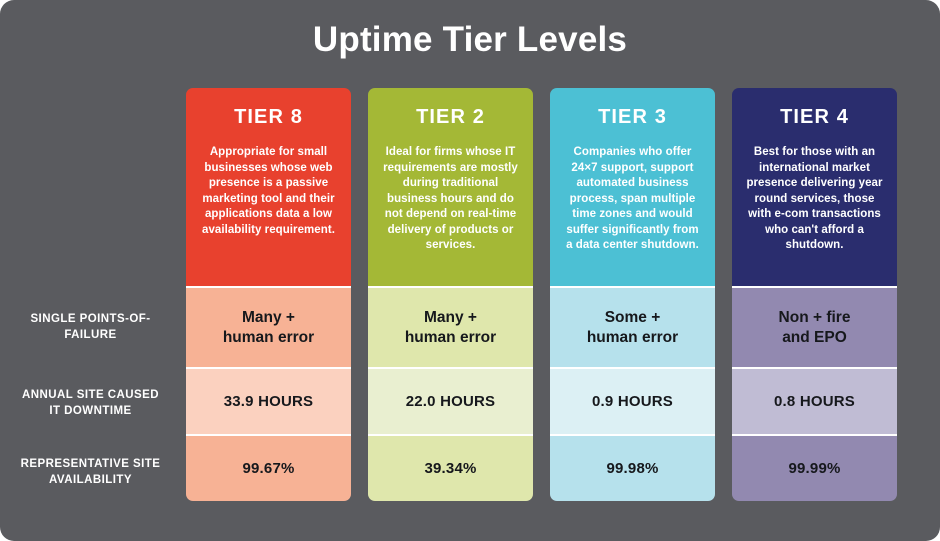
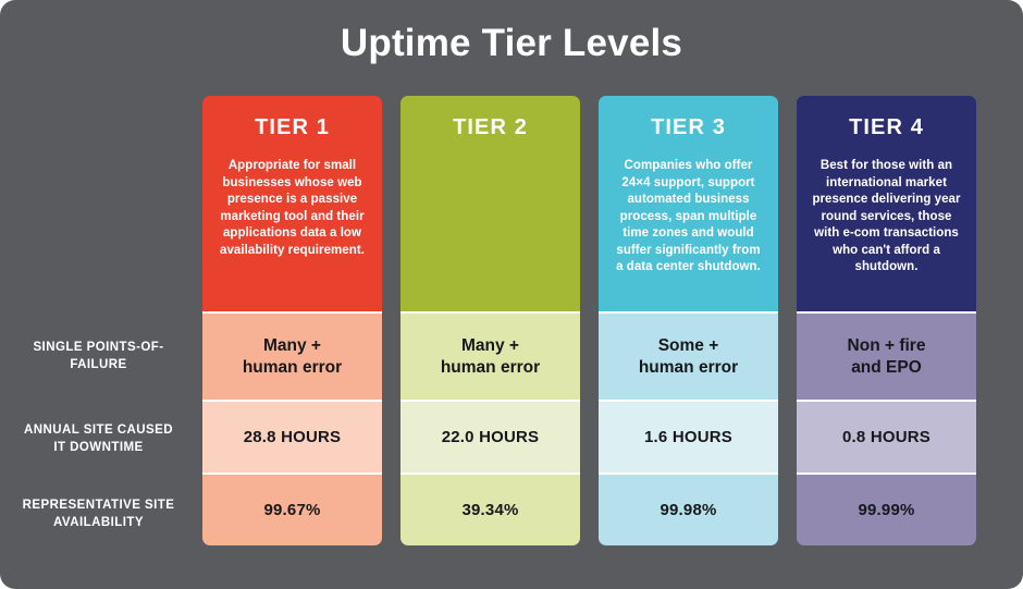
  Uptime Tier Levels
  SINGLE POINTS-OF-FAILURE
  ANNUAL SITE CAUSED IT DOWNTIME
  REPRESENTATIVE SITE AVAILABILITY
- TIER 8
+ TIER 1
  Appropriate for small businesses whose web presence is a passive marketing tool and their applications data a low availability requirement.
  Many +
  human error
- 33.9 HOURS
+ 28.8 HOURS
  99.67%
  TIER 2
- Ideal for firms whose IT requirements are mostly during traditional business hours and do not depend on real-time delivery of products or services.
  Many +
  human error
  22.0 HOURS
  39.34%
  TIER 3
- Companies who offer 24×7 support, support automated business process, span multiple time zones and would suffer significantly from a data center shutdown.
+ Companies who offer 24×4 support, support automated business process, span multiple time zones and would suffer significantly from a data center shutdown.
  Some +
  human error
- 0.9 HOURS
+ 1.6 HOURS
  99.98%
  TIER 4
  Best for those with an international market presence delivering year round services, those with e-com transactions who can't afford a shutdown.
  Non + fire
  and EPO
  0.8 HOURS
  99.99%
